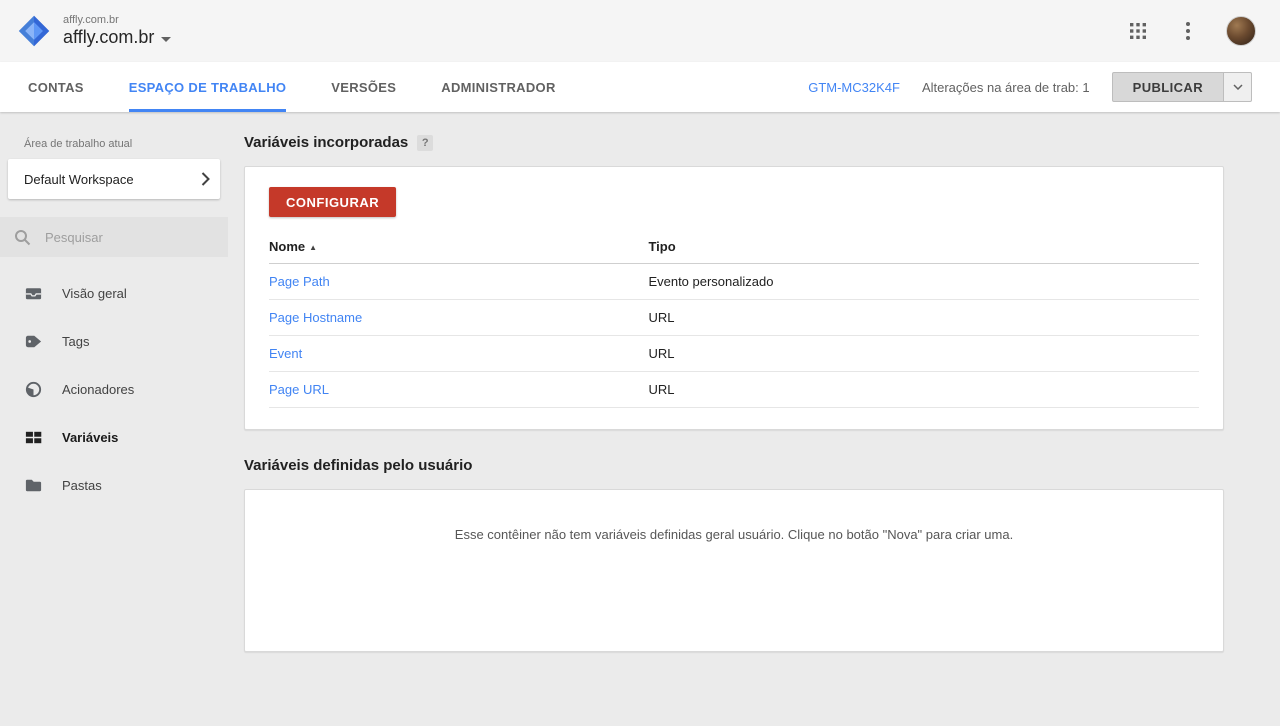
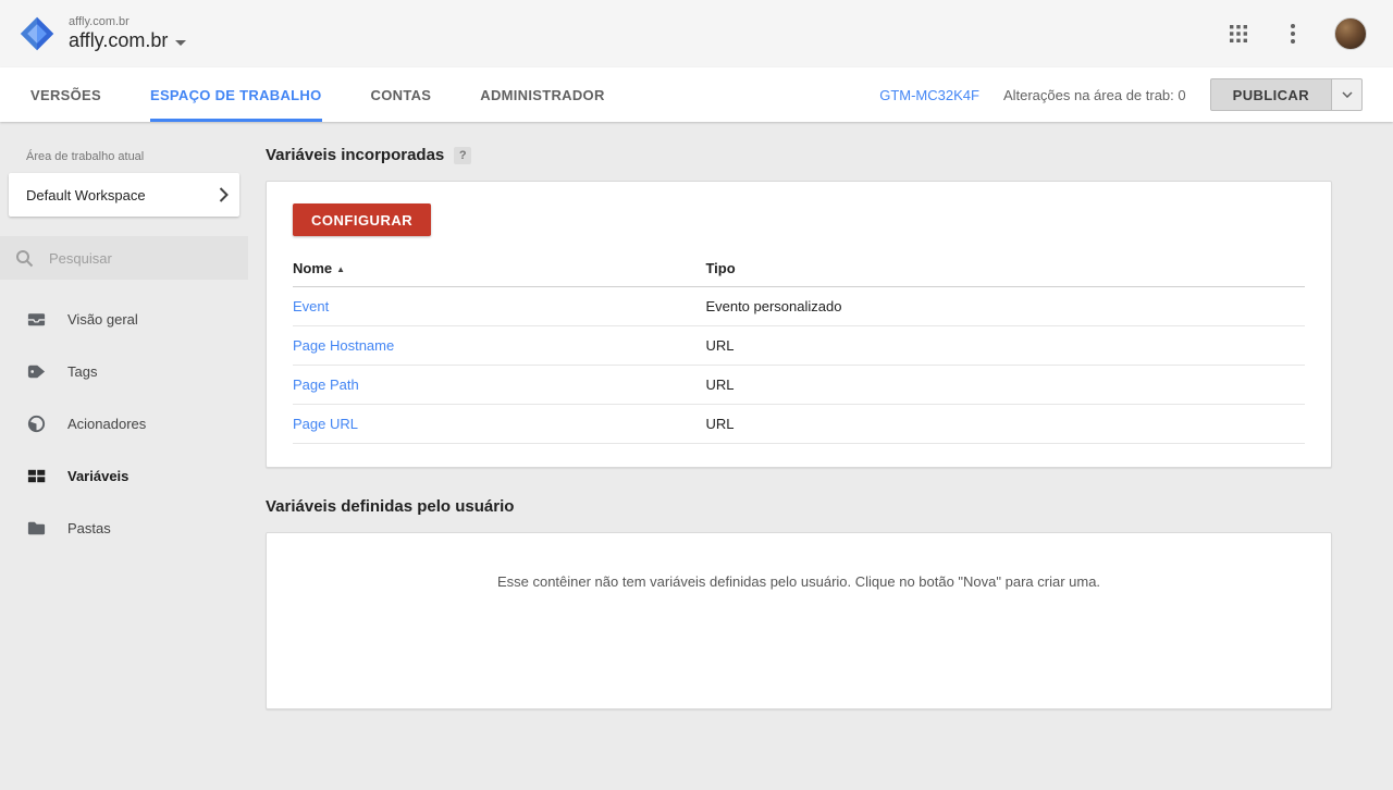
  affly.com.br
  affly.com.br
- CONTAS
+ VERSÕES
  ESPAÇO DE TRABALHO
- VERSÕES
+ CONTAS
  ADMINISTRADOR
  GTM-MC32K4F
- Alterações na área de trab: 1
+ Alterações na área de trab: 0
  PUBLICAR
  Área de trabalho atual
  Default Workspace
  Pesquisar
  Visão geral
  Tags
  Acionadores
  Variáveis
  Pastas
  Variáveis incorporadas
  ?
  CONFIGURAR
  Nome ▲	Tipo
- Page Path	Evento personalizado
+ Event	Evento personalizado
  Page Hostname	URL
- Event	URL
+ Page Path	URL
  Page URL	URL
  Variáveis definidas pelo usuário
- Esse contêiner não tem variáveis definidas geral usuário. Clique no botão "Nova" para criar uma.
+ Esse contêiner não tem variáveis definidas pelo usuário. Clique no botão "Nova" para criar uma.
